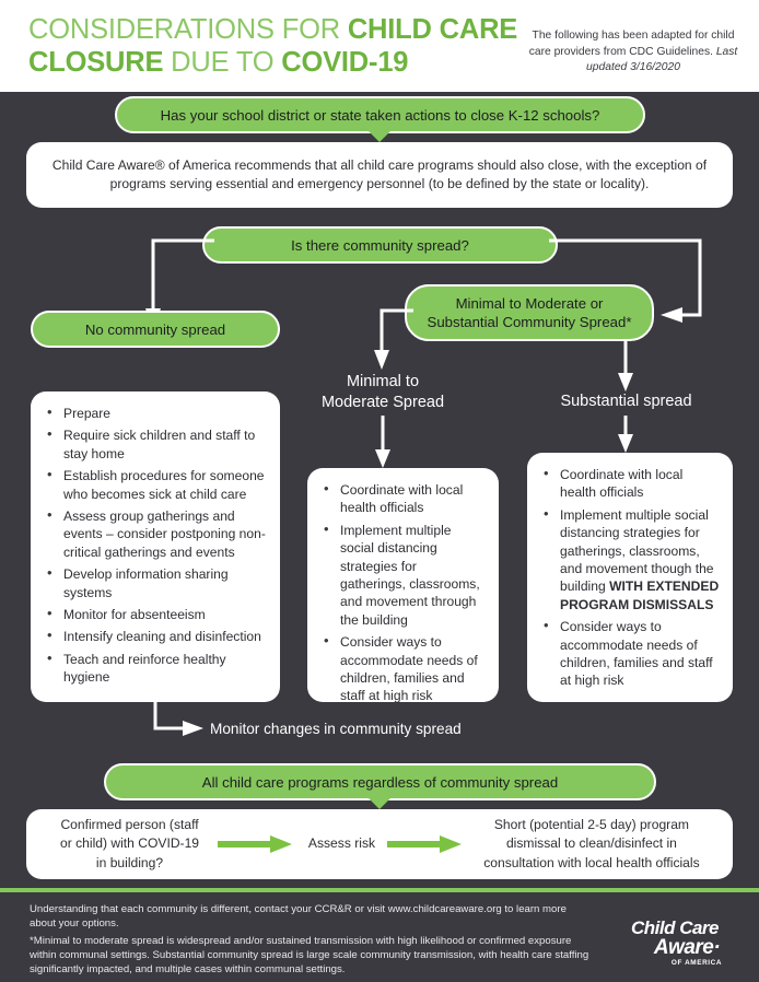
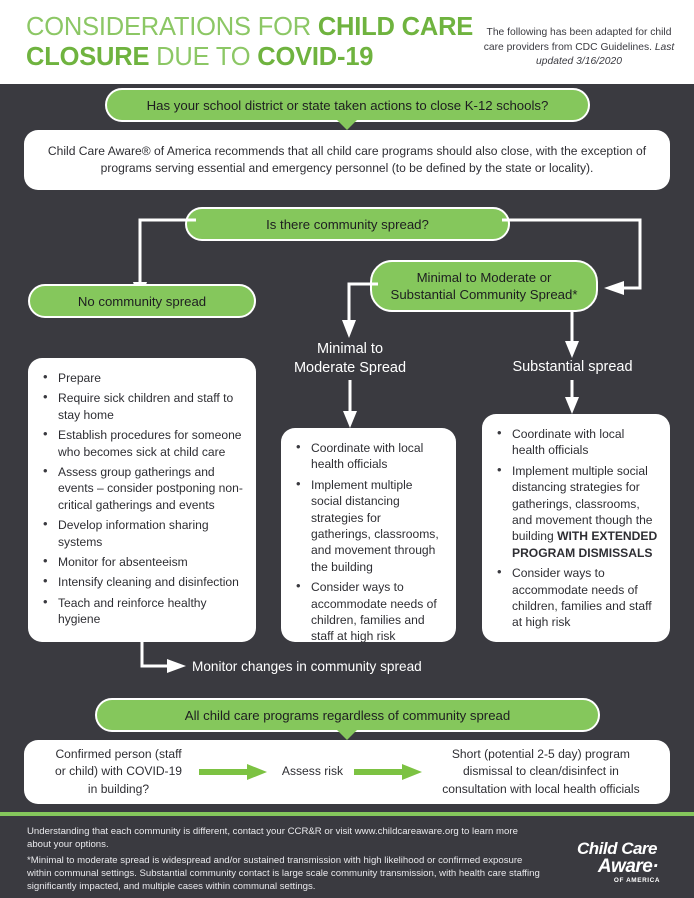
  CONSIDERATIONS FOR CHILD CARE
  CLOSURE DUE TO COVID-19
  The following has been adapted for child care providers from CDC Guidelines. Last updated 3/16/2020
  Has your school district or state taken actions to close K-12 schools?
  Child Care Aware® of America recommends that all child care programs should also close, with the exception of programs serving essential and emergency personnel (to be defined by the state or locality).
  Is there community spread?
  No community spread
  Minimal to Moderate or
  Substantial Community Spread*
  Minimal to
  Moderate Spread
  Substantial spread
  Prepare
  Require sick children and staff to stay home
  Establish procedures for someone who becomes sick at child care
  Assess group gatherings and events – consider postponing non-critical gatherings and events
  Develop information sharing systems
  Monitor for absenteeism
  Intensify cleaning and disinfection
  Teach and reinforce healthy hygiene
  Coordinate with local health officials
  Implement multiple social distancing strategies for gatherings, classrooms, and movement through the building
  Consider ways to accommodate needs of children, families and staff at high risk
  Coordinate with local health officials
  Implement multiple social distancing strategies for gatherings, classrooms, and movement though the building WITH EXTENDED PROGRAM DISMISSALS
  Consider ways to accommodate needs of children, families and staff at high risk
  Monitor changes in community spread
  All child care programs regardless of community spread
  Confirmed person (staff
  or child) with COVID-19
  in building?
  Assess risk
  Short (potential 2-5 day) program
  dismissal to clean/disinfect in
  consultation with local health officials
  Understanding that each community is different, contact your CCR&R or visit www.childcareaware.org to learn more about your options.
- *Minimal to moderate spread is widespread and/or sustained transmission with high likelihood or confirmed exposure within communal settings. Substantial community spread is large scale community transmission, with health care staffing significantly impacted, and multiple cases within communal settings.
+ *Minimal to moderate spread is widespread and/or sustained transmission with high likelihood or confirmed exposure within communal settings. Substantial community contact is large scale community transmission, with health care staffing significantly impacted, and multiple cases within communal settings.
  Child Care
  Aware·
